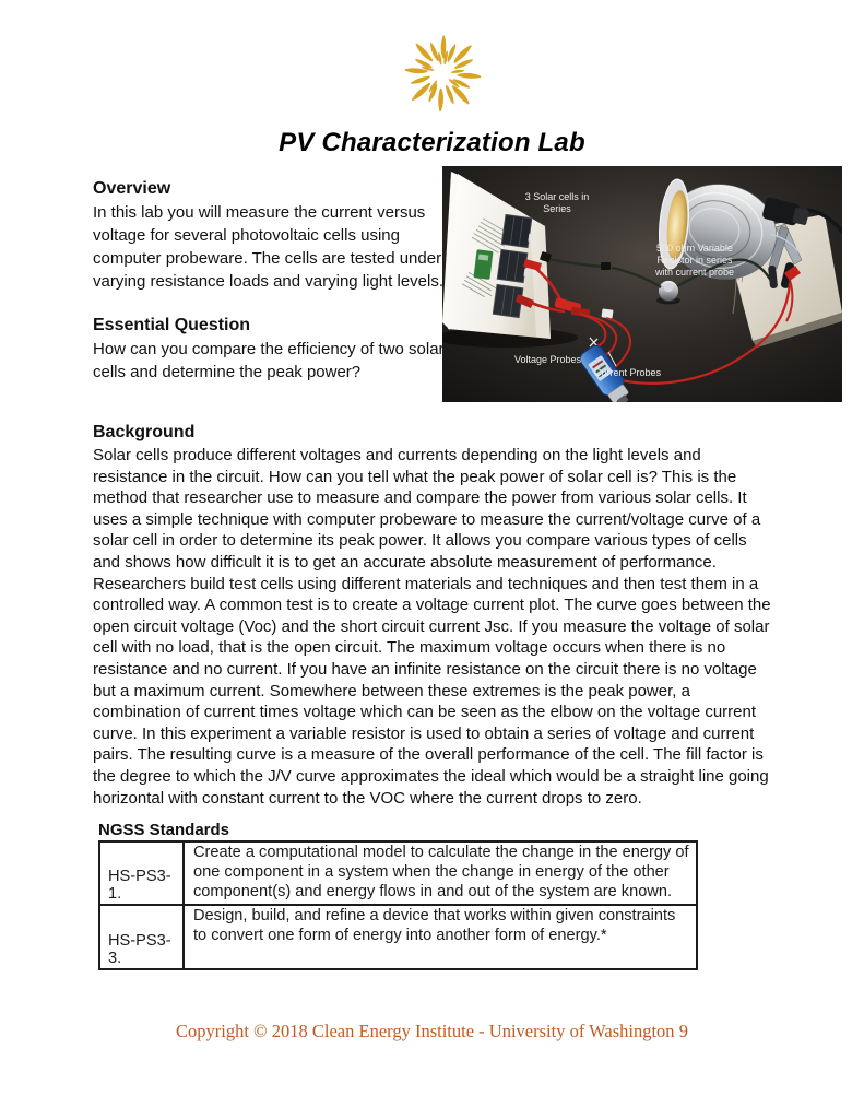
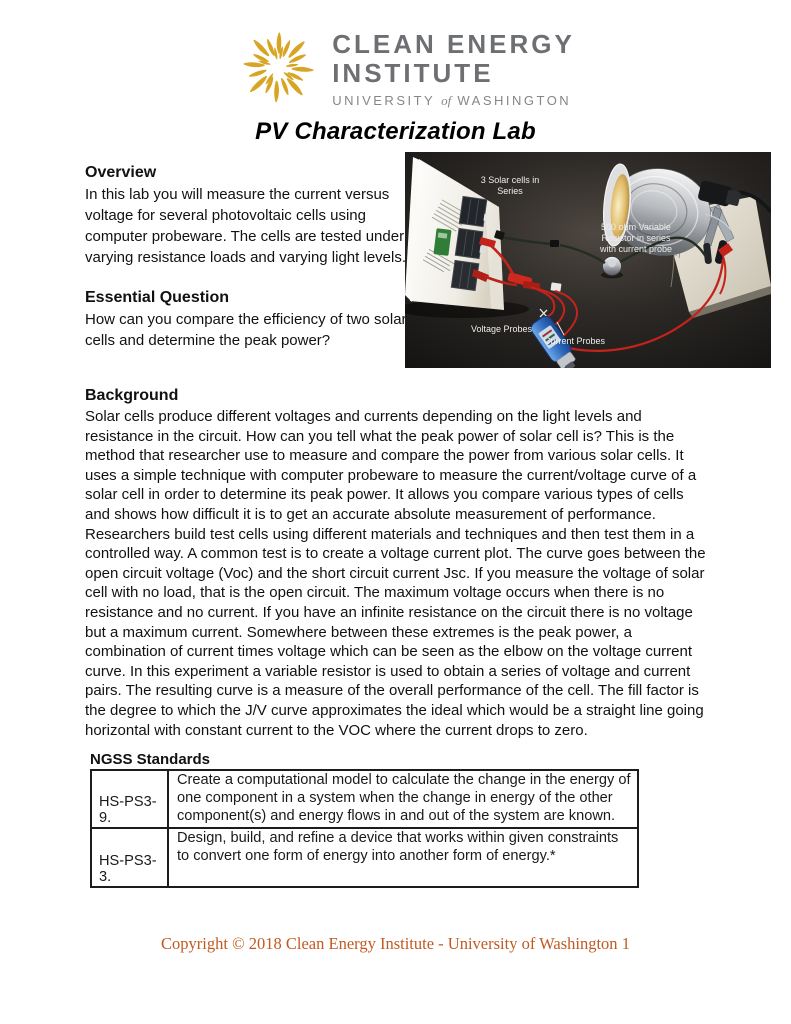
+ CLEAN ENERGY
+ INSTITUTE
+ UNIVERSITY of WASHINGTON
  PV Characterization Lab
  Overview
  In this lab you will measure the current versus voltage for several photovoltaic cells using computer probeware. The cells are tested under varying resistance loads and varying light levels.
  Essential Question
  How can you compare the efficiency of two solar cells and determine the peak power?
  3 Solar cells in
  Series
  500 ohm Variable
  Resistor in series
  with current probe
  Voltage Probes
  Current Probes
  Background
  Solar cells produce different voltages and currents depending on the light levels and resistance in the circuit. How can you tell what the peak power of solar cell is? This is the method that researcher use to measure and compare the power from various solar cells. It uses a simple technique with computer probeware to measure the current/voltage curve of a solar cell in order to determine its peak power. It allows you compare various types of cells and shows how difficult it is to get an accurate absolute measurement of performance. Researchers build test cells using different materials and techniques and then test them in a controlled way. A common test is to create a voltage current plot. The curve goes between the open circuit voltage (Voc) and the short circuit current Jsc. If you measure the voltage of solar cell with no load, that is the open circuit. The maximum voltage occurs when there is no resistance and no current. If you have an infinite resistance on the circuit there is no voltage but a maximum current. Somewhere between these extremes is the peak power, a combination of current times voltage which can be seen as the elbow on the voltage current curve. In this experiment a variable resistor is used to obtain a series of voltage and current pairs. The resulting curve is a measure of the overall performance of the cell. The fill factor is the degree to which the J/V curve approximates the ideal which would be a straight line going horizontal with constant current to the VOC where the current drops to zero.
  NGSS Standards
- HS-PS3-1.	Create a computational model to calculate the change in the energy of one component in a system when the change in energy of the other component(s) and energy flows in and out of the system are known.
+ HS-PS3-9.	Create a computational model to calculate the change in the energy of one component in a system when the change in energy of the other component(s) and energy flows in and out of the system are known.
  HS-PS3-3.	Design, build, and refine a device that works within given constraints to convert one form of energy into another form of energy.*
- Copyright © 2018 Clean Energy Institute - University of Washington 9
+ Copyright © 2018 Clean Energy Institute - University of Washington 1
